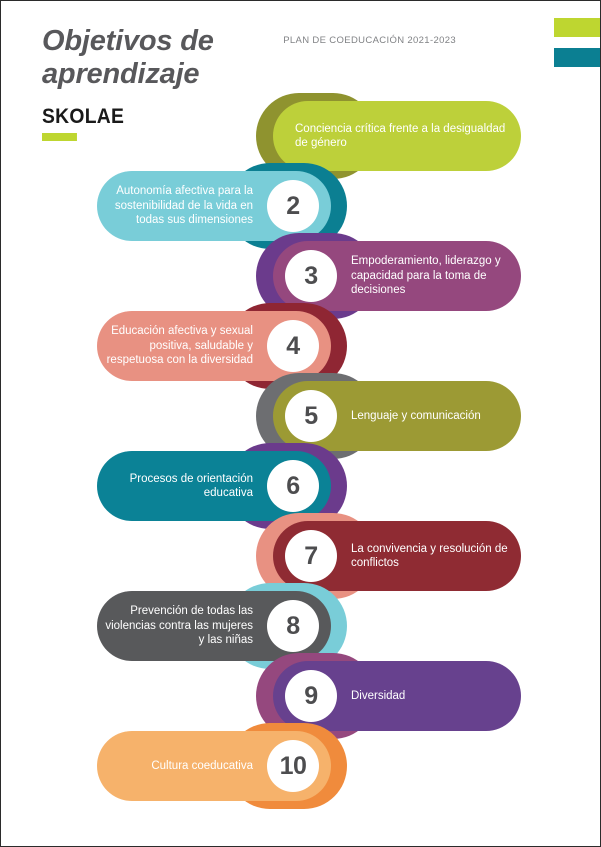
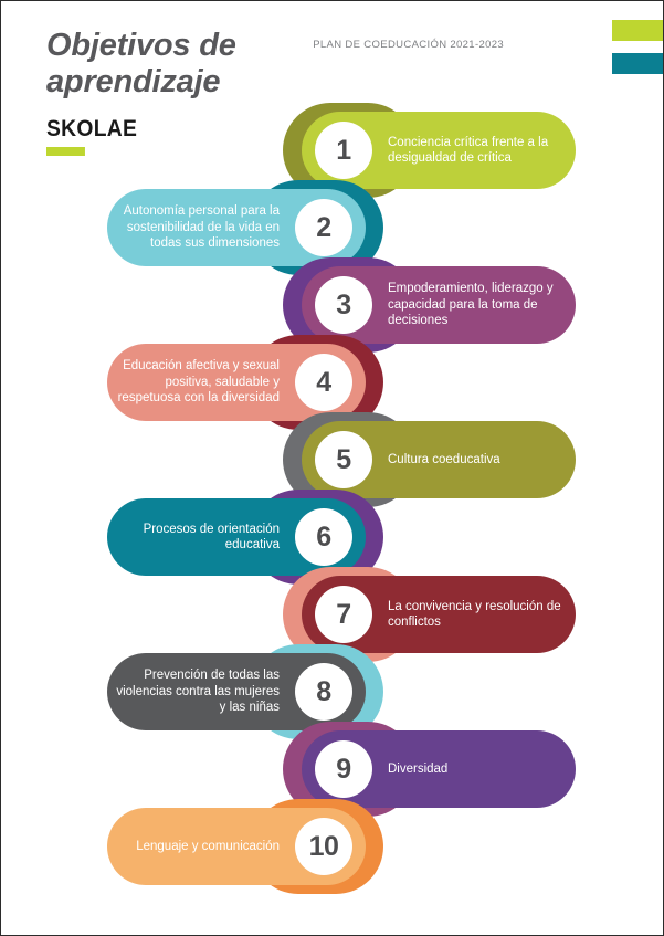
  Objetivos de
  aprendizaje
  SKOLAE
  PLAN DE COEDUCACIÓN 2021-2023
+ 1
- Conciencia crítica frente a la desigualdad de género
+ Conciencia crítica frente a la desigualdad de crítica
- Autonomía afectiva para la sostenibilidad de la vida en todas sus dimensiones
+ Autonomía personal para la sostenibilidad de la vida en todas sus dimensiones
  2
  3
  Empoderamiento, liderazgo y capacidad para la toma de decisiones
  Educación afectiva y sexual positiva, saludable y respetuosa con la diversidad
  4
  5
- Lenguaje y comunicación
+ Cultura coeducativa
  Procesos de orientación educativa
  6
  7
  La convivencia y resolución de conflictos
  Prevención de todas las violencias contra las mujeres y las niñas
  8
  9
  Diversidad
- Cultura coeducativa
+ Lenguaje y comunicación
  10
